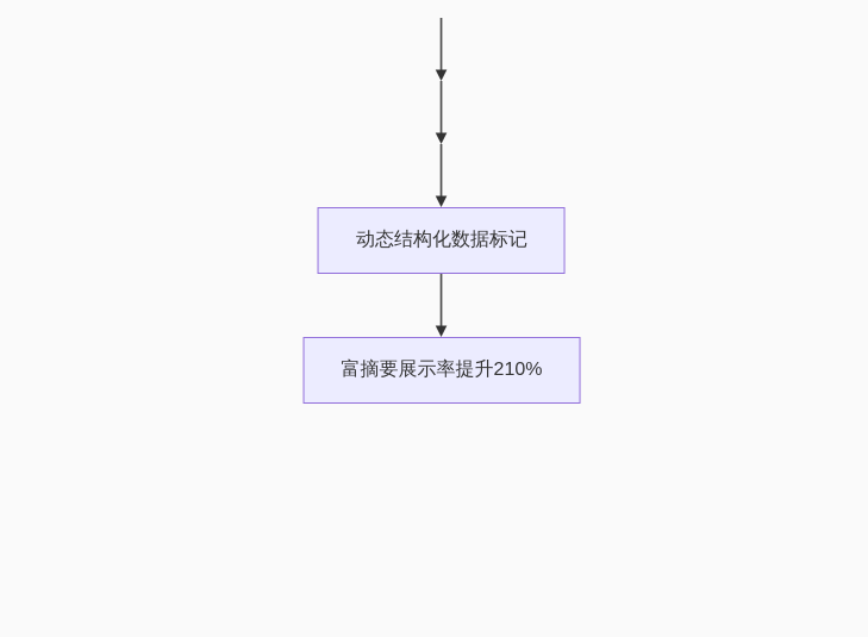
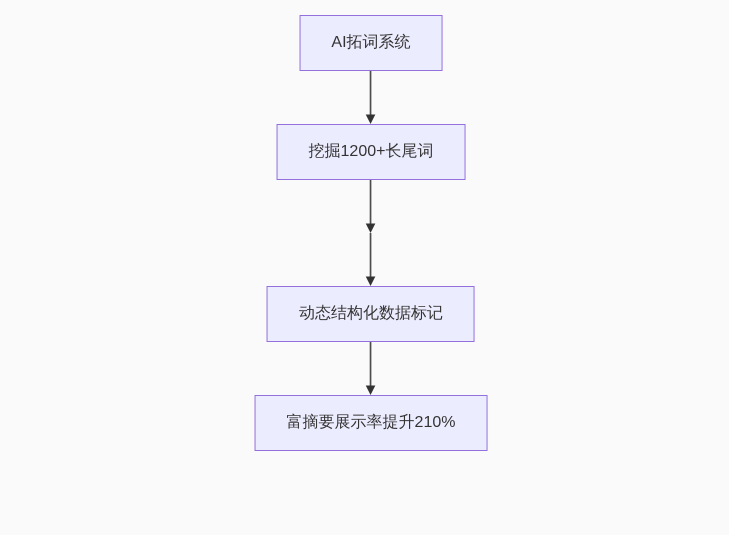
+ AI拓词系统
+ 挖掘1200+长尾词
  动态结构化数据标记
  富摘要展示率提升210%
